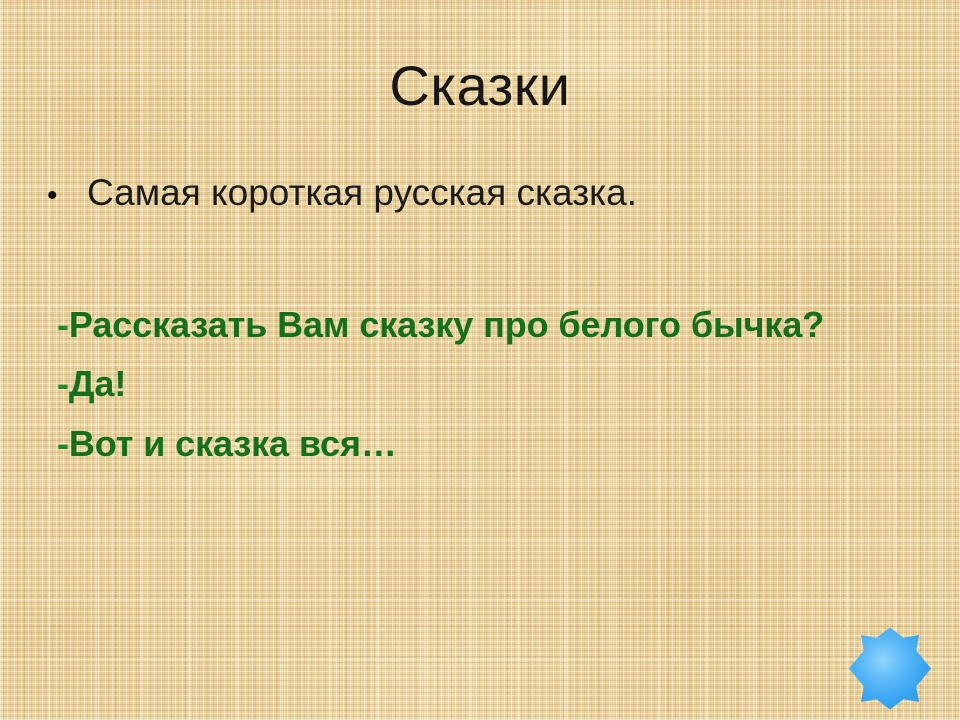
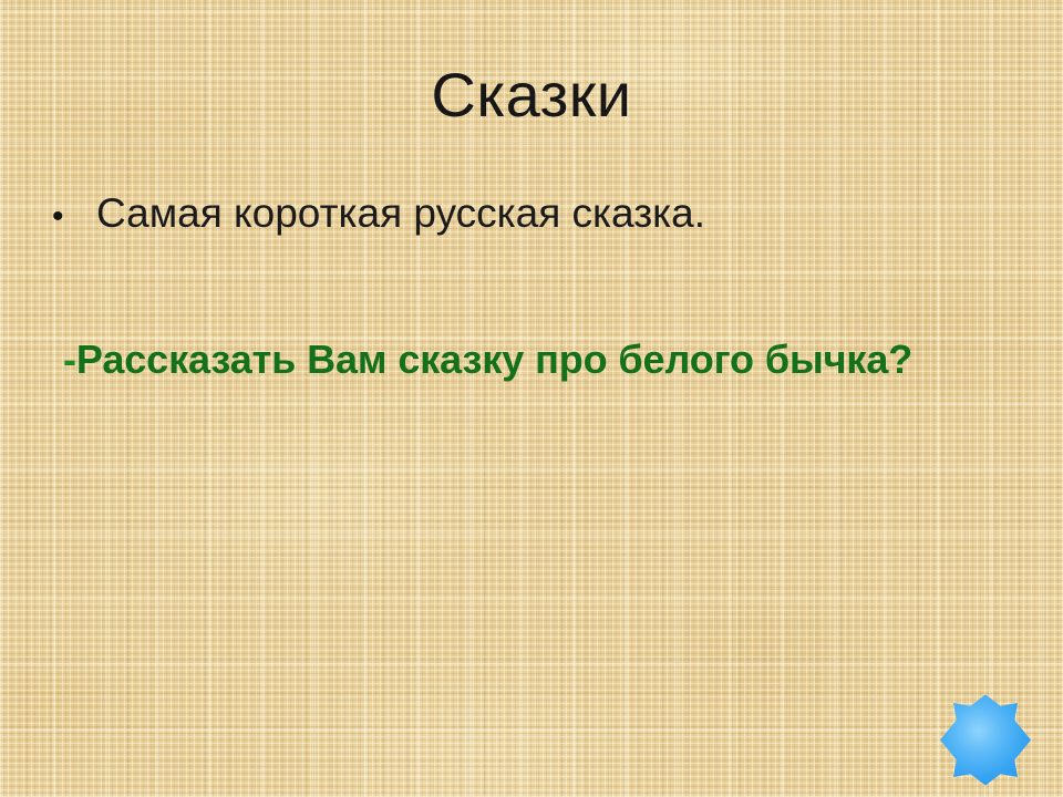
  Сказки
  •
  Самая короткая русская сказка.
  -Рассказать Вам сказку про белого бычка?
- -Да!
- -Вот и сказка вся…
